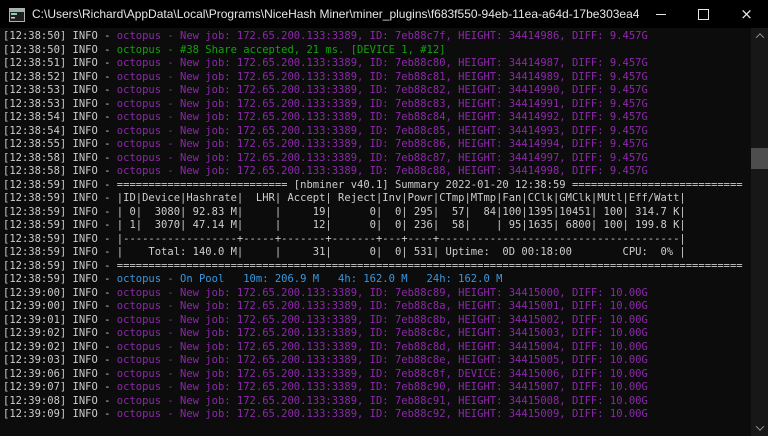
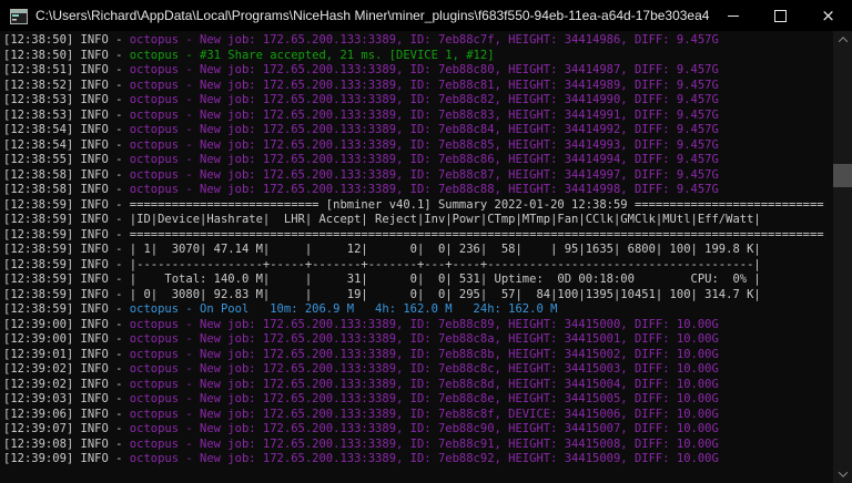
  C:\Users\Richard\AppData\Local\Programs\NiceHash Miner\miner_plugins\f683f550-94eb-11ea-a64d-17be303ea4
  ×
  [12:38:50] INFO - octopus - New job: 172.65.200.133:3389, ID: 7eb88c7f, HEIGHT: 34414986, DIFF: 9.457G
- [12:38:50] INFO - octopus - #38 Share accepted, 21 ms. [DEVICE 1, #12]
+ [12:38:50] INFO - octopus - #31 Share accepted, 21 ms. [DEVICE 1, #12]
  [12:38:51] INFO - octopus - New job: 172.65.200.133:3389, ID: 7eb88c80, HEIGHT: 34414987, DIFF: 9.457G
  [12:38:52] INFO - octopus - New job: 172.65.200.133:3389, ID: 7eb88c81, HEIGHT: 34414989, DIFF: 9.457G
  [12:38:53] INFO - octopus - New job: 172.65.200.133:3389, ID: 7eb88c82, HEIGHT: 34414990, DIFF: 9.457G
  [12:38:53] INFO - octopus - New job: 172.65.200.133:3389, ID: 7eb88c83, HEIGHT: 34414991, DIFF: 9.457G
  [12:38:54] INFO - octopus - New job: 172.65.200.133:3389, ID: 7eb88c84, HEIGHT: 34414992, DIFF: 9.457G
  [12:38:54] INFO - octopus - New job: 172.65.200.133:3389, ID: 7eb88c85, HEIGHT: 34414993, DIFF: 9.457G
  [12:38:55] INFO - octopus - New job: 172.65.200.133:3389, ID: 7eb88c86, HEIGHT: 34414994, DIFF: 9.457G
  [12:38:58] INFO - octopus - New job: 172.65.200.133:3389, ID: 7eb88c87, HEIGHT: 34414997, DIFF: 9.457G
  [12:38:58] INFO - octopus - New job: 172.65.200.133:3389, ID: 7eb88c88, HEIGHT: 34414998, DIFF: 9.457G
  [12:38:59] INFO - =========================== [nbminer v40.1] Summary 2022-01-20 12:38:59 ===========================
  [12:38:59] INFO - |ID|Device|Hashrate| LHR| Accept| Reject|Inv|Powr|CTmp|MTmp|Fan|CClk|GMClk|MUtl|Eff/Watt|
- [12:38:59] INFO - | 0| 3080| 92.83 M| | 19| 0| 0| 295| 57| 84|100|1395|10451| 100| 314.7 K|
+ [12:38:59] INFO - ===================================================================================================
  [12:38:59] INFO - | 1| 3070| 47.14 M| | 12| 0| 0| 236| 58| | 95|1635| 6800| 100| 199.8 K|
  [12:38:59] INFO - |------------------+-----+-------+-------+---+----+--------------------------------------|
  [12:38:59] INFO - | Total: 140.0 M| | 31| 0| 0| 531| Uptime: 0D 00:18:00 CPU: 0% |
- [12:38:59] INFO - ===================================================================================================
+ [12:38:59] INFO - | 0| 3080| 92.83 M| | 19| 0| 0| 295| 57| 84|100|1395|10451| 100| 314.7 K|
  [12:38:59] INFO - octopus - On Pool 10m: 206.9 M 4h: 162.0 M 24h: 162.0 M
  [12:39:00] INFO - octopus - New job: 172.65.200.133:3389, ID: 7eb88c89, HEIGHT: 34415000, DIFF: 10.00G
  [12:39:00] INFO - octopus - New job: 172.65.200.133:3389, ID: 7eb88c8a, HEIGHT: 34415001, DIFF: 10.00G
  [12:39:01] INFO - octopus - New job: 172.65.200.133:3389, ID: 7eb88c8b, HEIGHT: 34415002, DIFF: 10.00G
  [12:39:02] INFO - octopus - New job: 172.65.200.133:3389, ID: 7eb88c8c, HEIGHT: 34415003, DIFF: 10.00G
  [12:39:02] INFO - octopus - New job: 172.65.200.133:3389, ID: 7eb88c8d, HEIGHT: 34415004, DIFF: 10.00G
  [12:39:03] INFO - octopus - New job: 172.65.200.133:3389, ID: 7eb88c8e, HEIGHT: 34415005, DIFF: 10.00G
  [12:39:06] INFO - octopus - New job: 172.65.200.133:3389, ID: 7eb88c8f, DEVICE: 34415006, DIFF: 10.00G
  [12:39:07] INFO - octopus - New job: 172.65.200.133:3389, ID: 7eb88c90, HEIGHT: 34415007, DIFF: 10.00G
  [12:39:08] INFO - octopus - New job: 172.65.200.133:3389, ID: 7eb88c91, HEIGHT: 34415008, DIFF: 10.00G
  [12:39:09] INFO - octopus - New job: 172.65.200.133:3389, ID: 7eb88c92, HEIGHT: 34415009, DIFF: 10.00G
